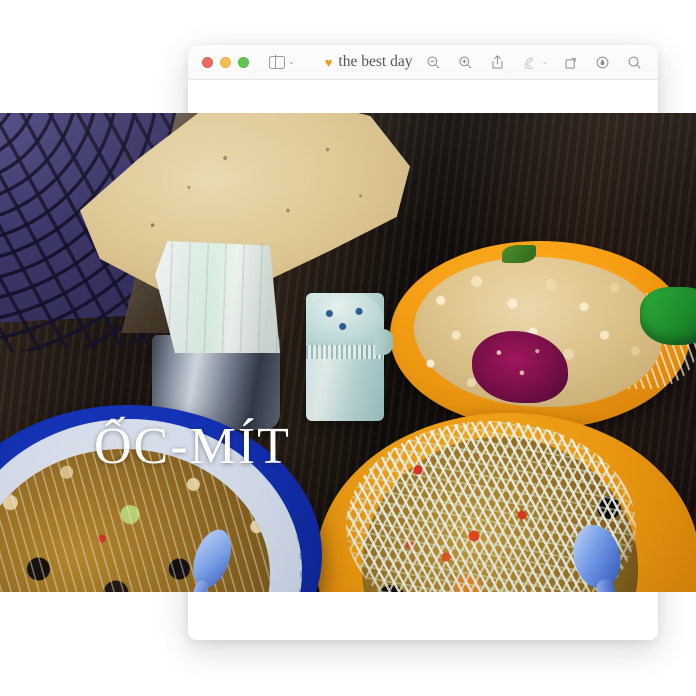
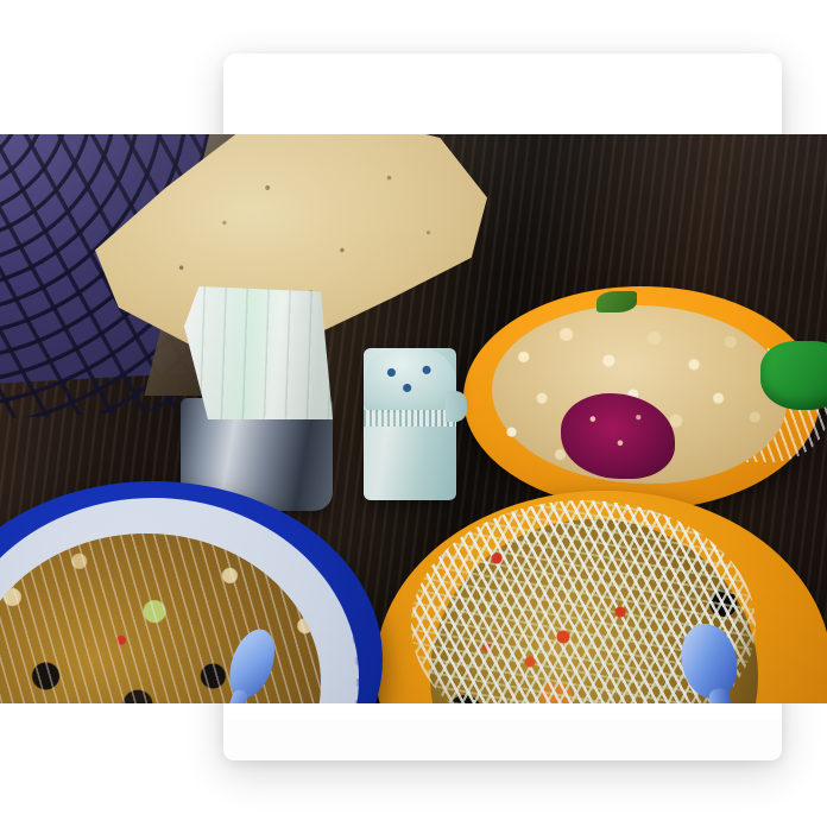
- ⌄
- ♥
- the best day
- ỐC-MÍT
